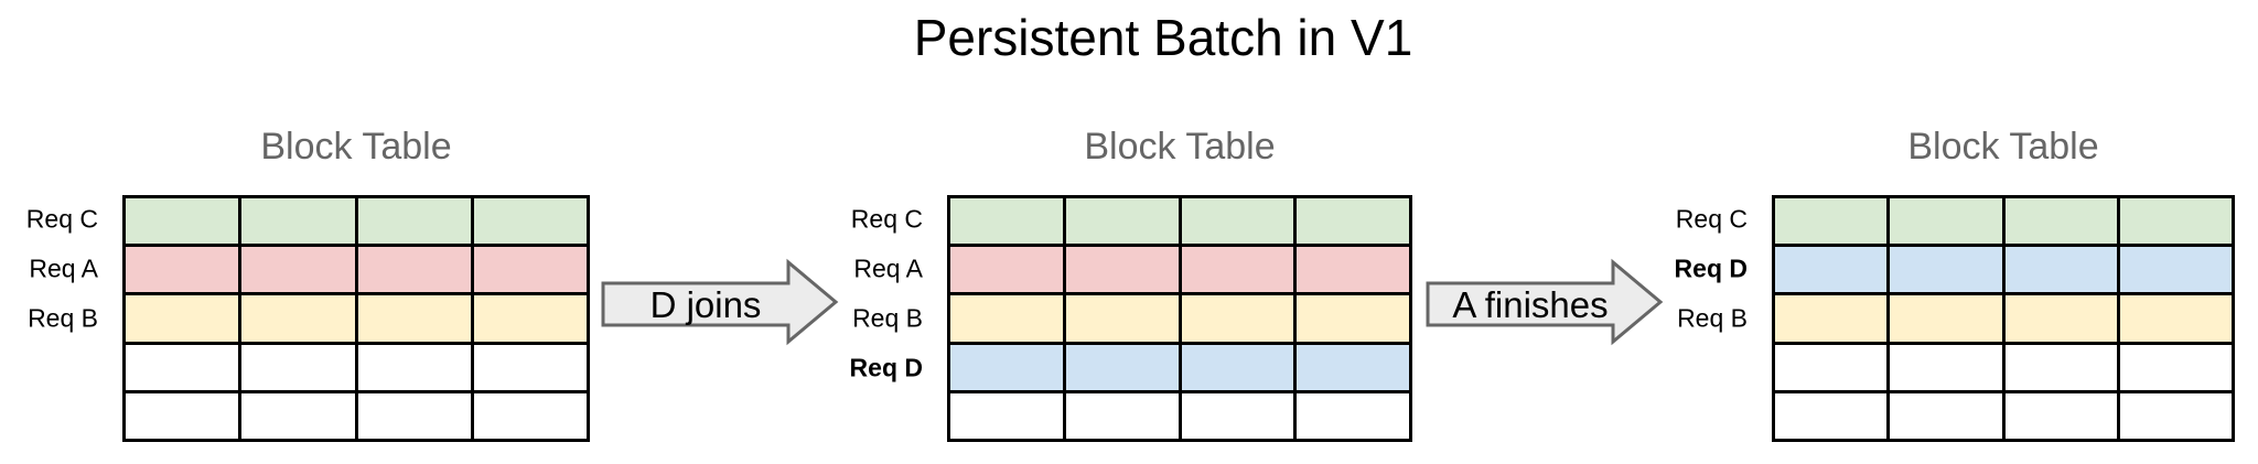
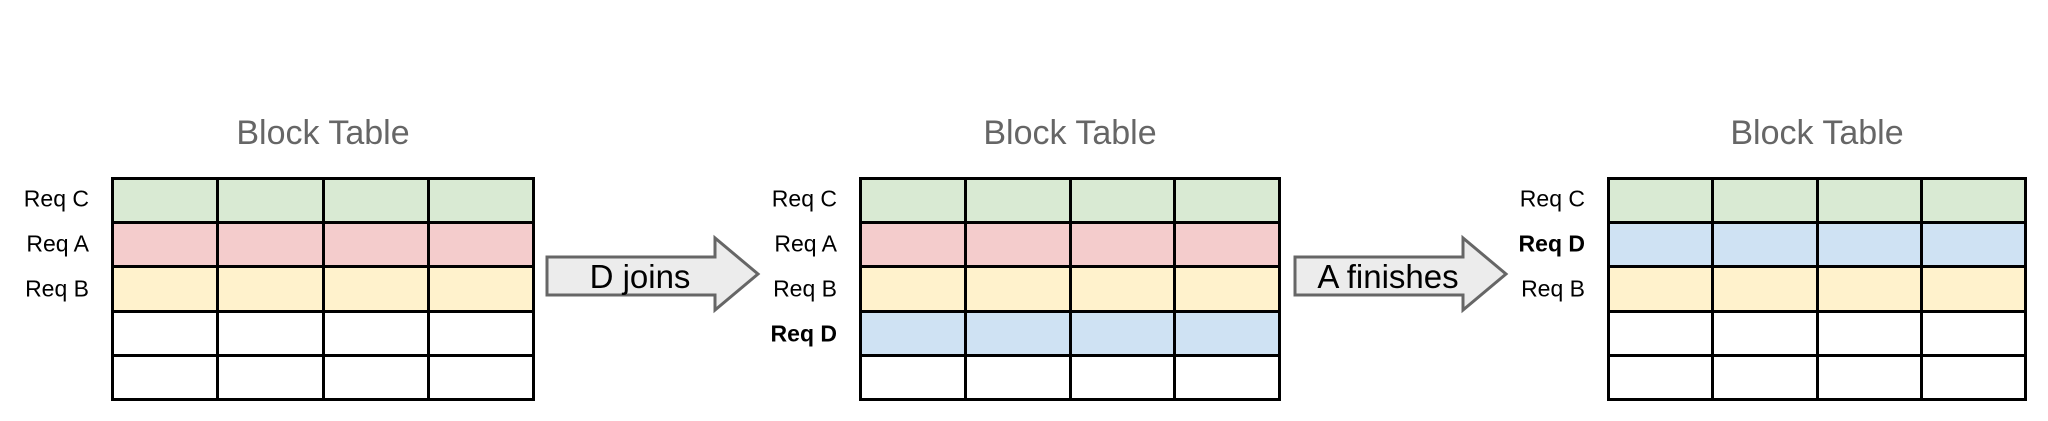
- Persistent Batch in V1
  Block Table
  Block Table
  Block Table
  D joins
  A finishes
  Req C
  Req A
  Req B
  Req C
  Req A
  Req B
  Req D
  Req C
  Req D
  Req B
